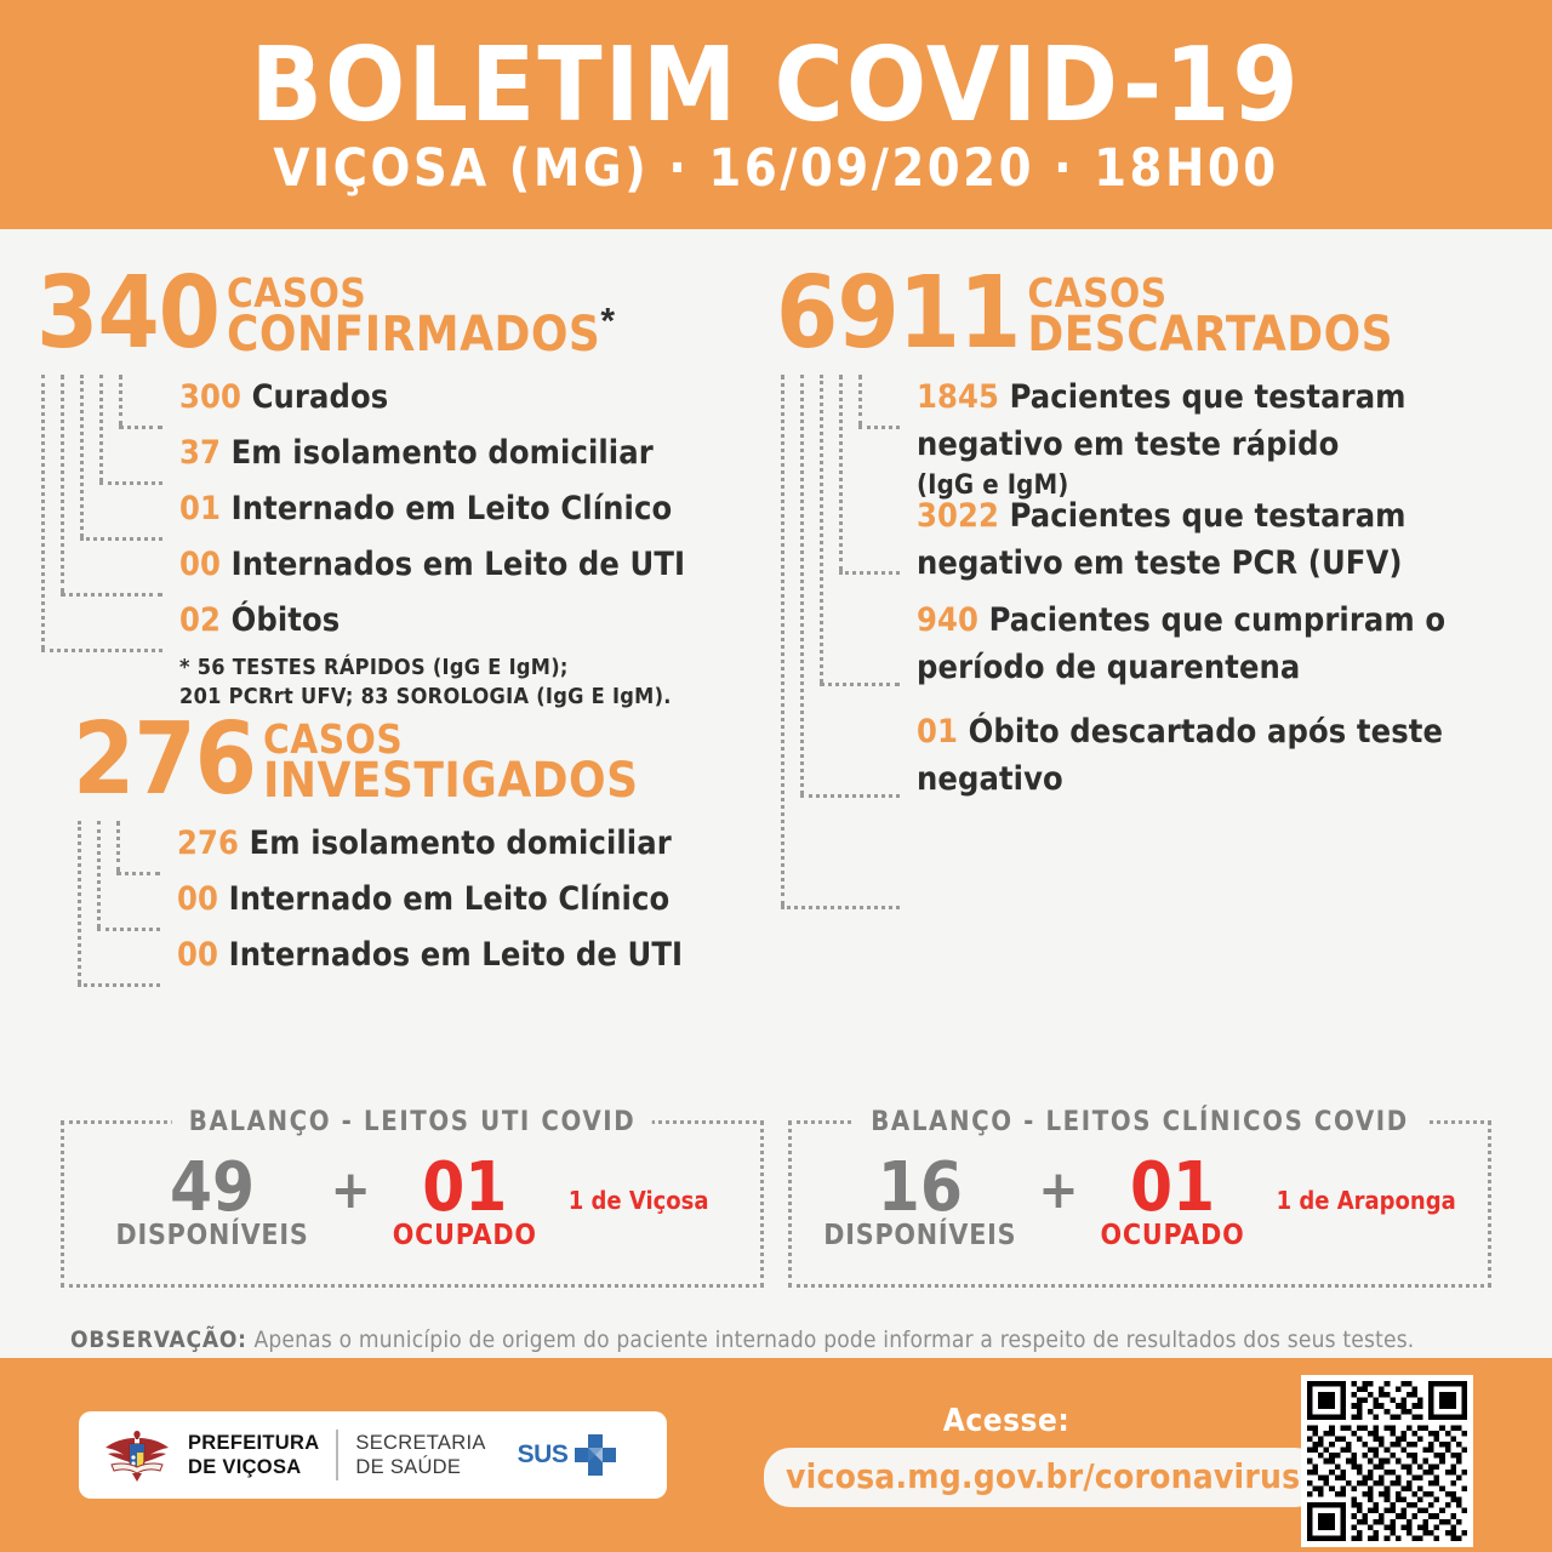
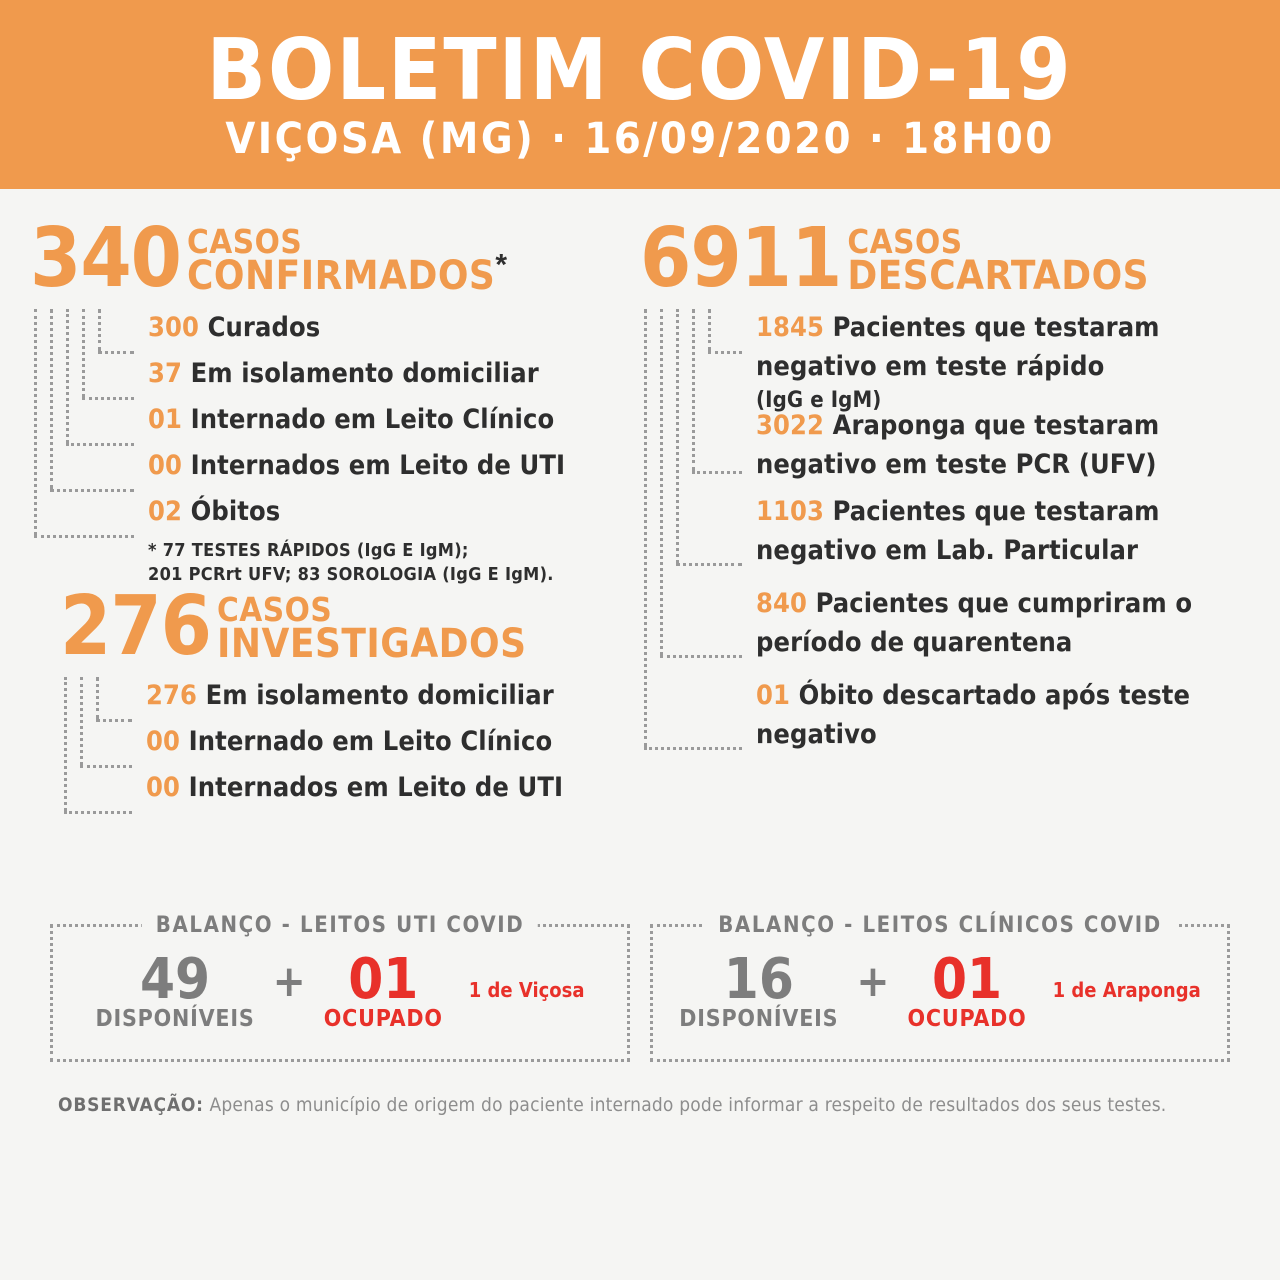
  BOLETIM COVID-19
  VIÇOSA (MG) · 16/09/2020 · 18H00
  340
  CASOS
  CONFIRMADOS*
  300 Curados
  37 Em isolamento domiciliar
  01 Internado em Leito Clínico
  00 Internados em Leito de UTI
  02 Óbitos
- * 56 TESTES RÁPIDOS (IgG E IgM);
+ * 77 TESTES RÁPIDOS (IgG E IgM);
  201 PCRrt UFV; 83 SOROLOGIA (IgG E IgM).
  276
  CASOS
  INVESTIGADOS
  276 Em isolamento domiciliar
  00 Internado em Leito Clínico
  00 Internados em Leito de UTI
  6911
  CASOS
  DESCARTADOS
  1845 Pacientes que testaram negativo em teste rápido
  (IgG e IgM)
- 3022 Pacientes que testaram negativo em teste PCR (UFV)
+ 3022 Araponga que testaram negativo em teste PCR (UFV)
+ 1103 Pacientes que testaram negativo em Lab. Particular
- 940 Pacientes que cumpriram o período de quarentena
+ 840 Pacientes que cumpriram o período de quarentena
  01 Óbito descartado após teste negativo
  BALANÇO - LEITOS UTI COVID
  49
  DISPONÍVEIS
  +
  01
  OCUPADO
  1 de Viçosa
  BALANÇO - LEITOS CLÍNICOS COVID
  16
  DISPONÍVEIS
  +
  01
  OCUPADO
  1 de Araponga
  OBSERVAÇÃO: Apenas o município de origem do paciente internado pode informar a respeito de resultados dos seus testes.
- PREFEITURA
- DE VIÇOSA
- SECRETARIA
- DE SAÚDE
- SUS
- Acesse:
- vicosa.mg.gov.br/coronavirus
